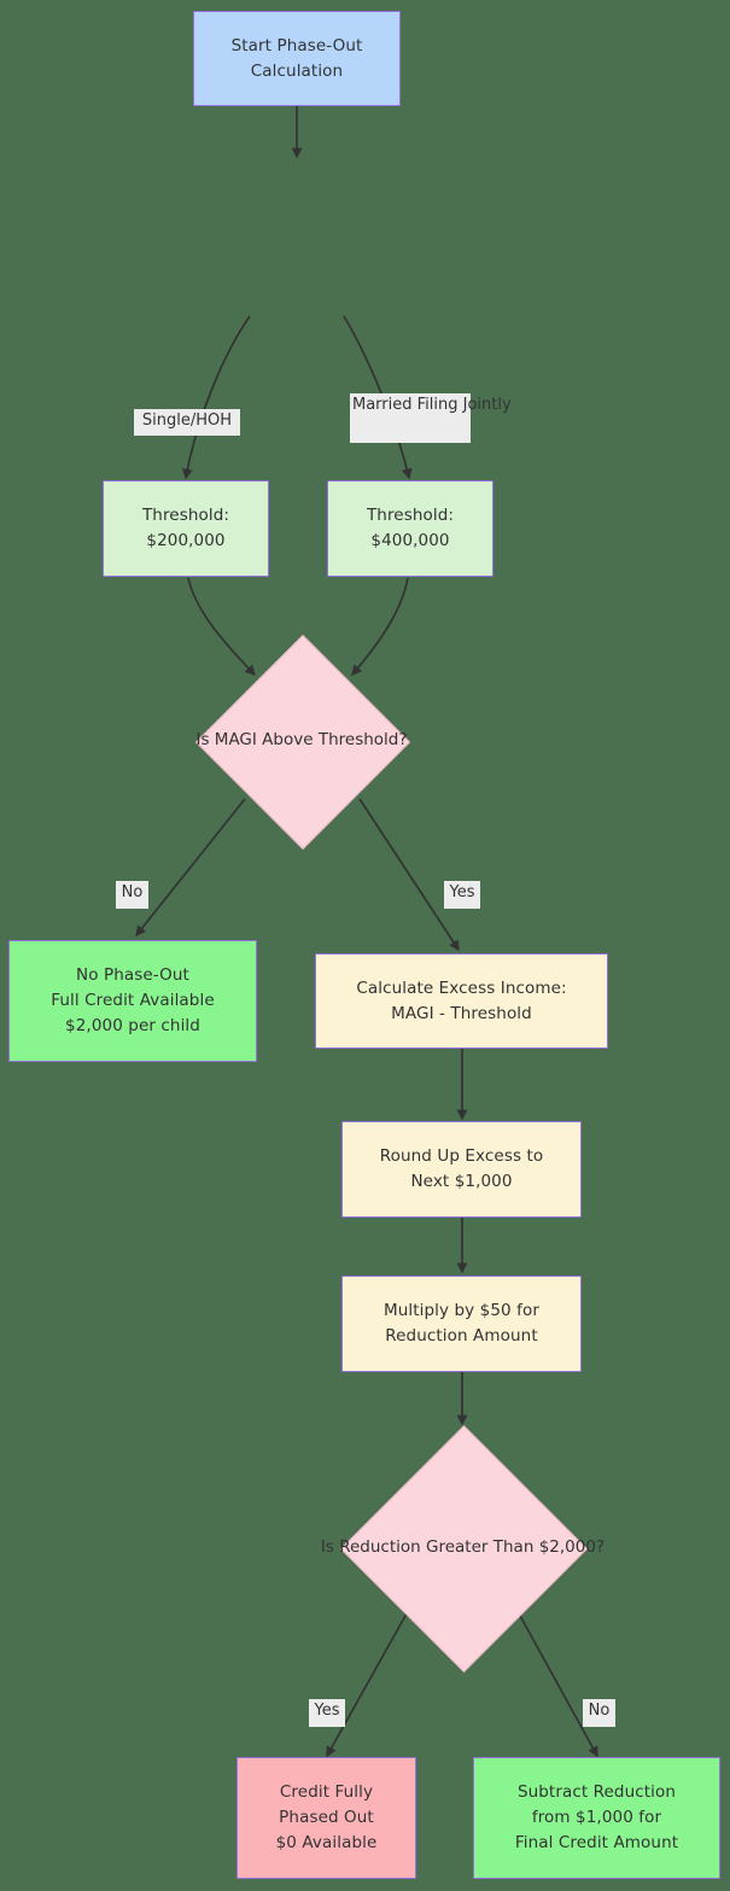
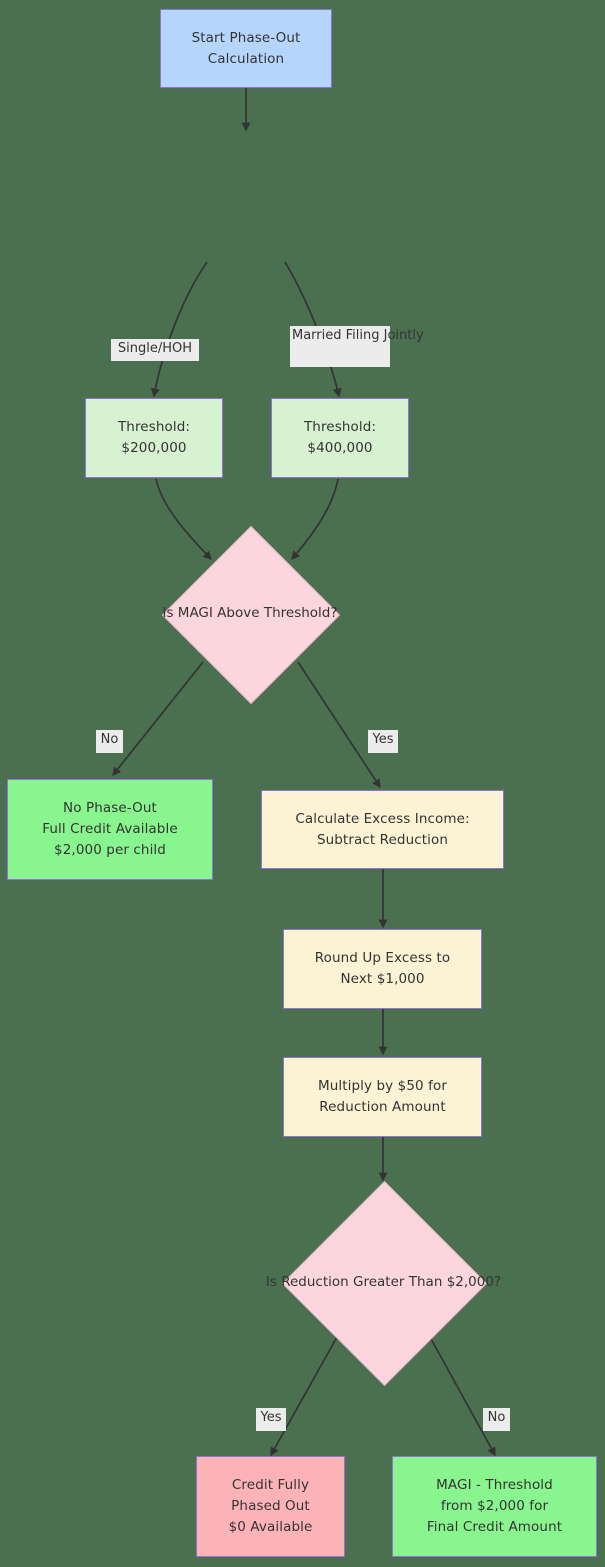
  Start Phase-Out
  Calculation
  Single/HOH
  Married Filing Jointly
  Threshold:
  $200,000
  Threshold:
  $400,000
  Is MAGI Above Threshold?
  No
  Yes
  No Phase-Out
  Full Credit Available
  $2,000 per child
  Calculate Excess Income:
- MAGI - Threshold
+ Subtract Reduction
  Round Up Excess to
  Next $1,000
  Multiply by $50 for
  Reduction Amount
  Is Reduction Greater Than $2,000?
  Yes
  No
  Credit Fully
  Phased Out
  $0 Available
- Subtract Reduction
+ MAGI - Threshold
- from $1,000 for
+ from $2,000 for
  Final Credit Amount
